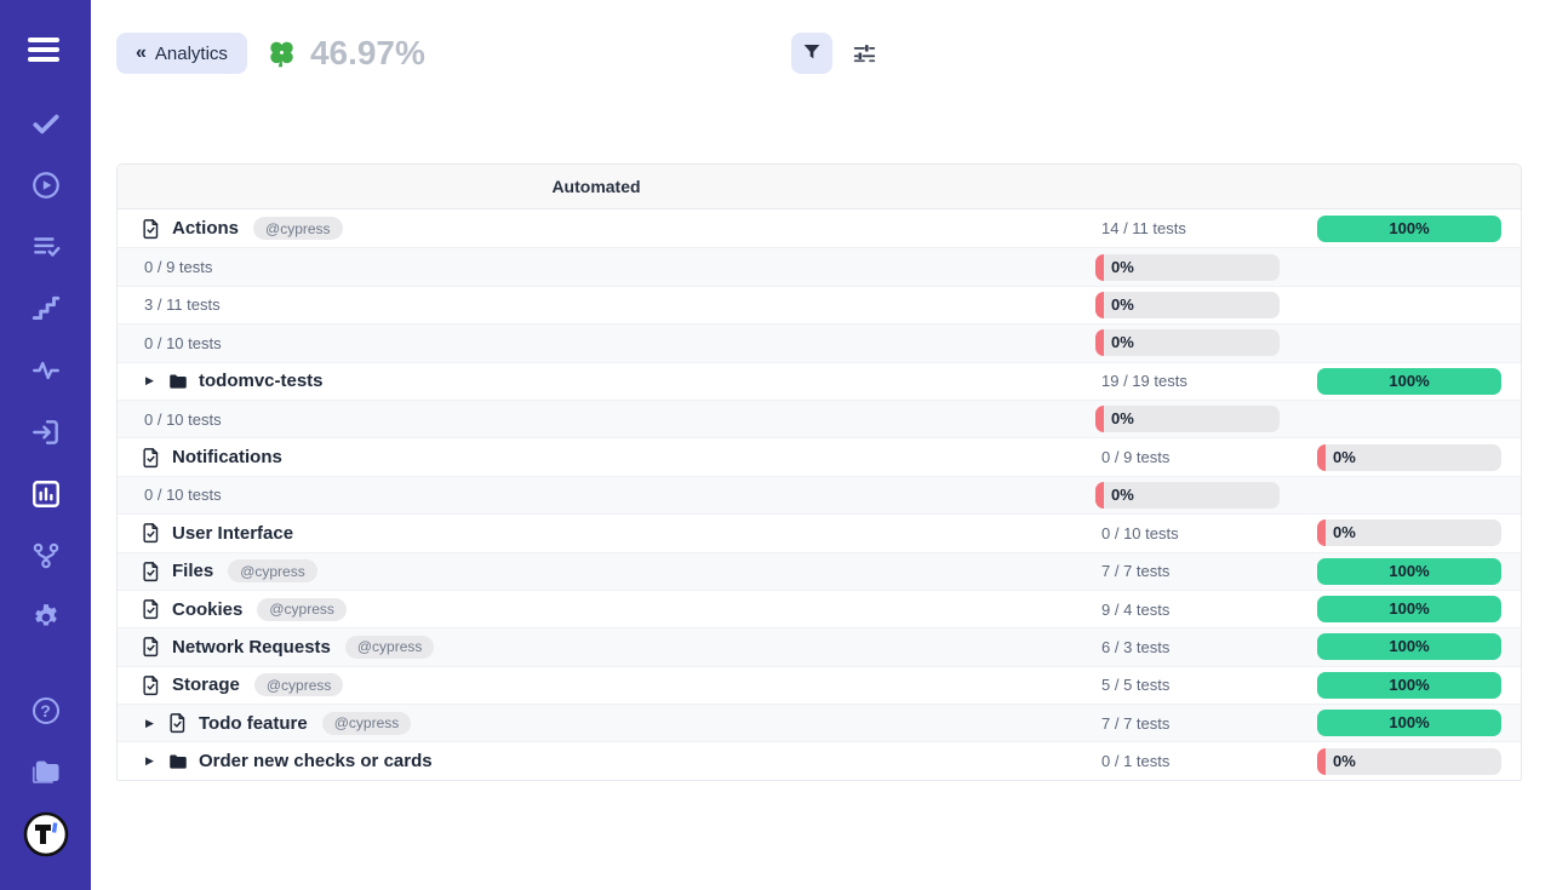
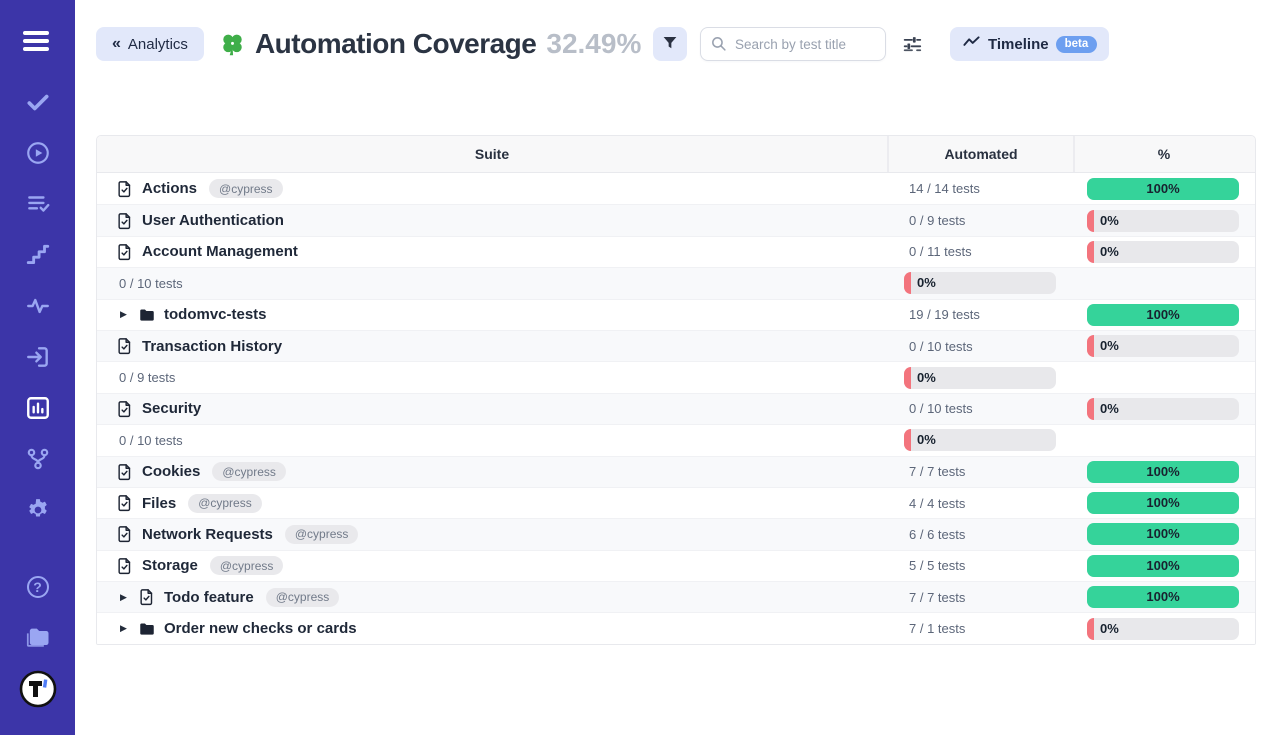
  ?
  «
  Analytics
+ Automation Coverage
- 46.97%
+ 32.49%
+ Search by test title
+ Timeline
+ beta
+ Suite
  Automated
+ %
  Actions
  @cypress
- 14 / 11 tests
+ 14 / 14 tests
  100%
+ User Authentication
  0 / 9 tests
  0%
+ Account Management
- 3 / 11 tests
+ 0 / 11 tests
  0%
  0 / 10 tests
  0%
  ▶
  todomvc-tests
  19 / 19 tests
  100%
+ Transaction History
  0 / 10 tests
  0%
- Notifications
  0 / 9 tests
  0%
+ Security
  0 / 10 tests
  0%
- User Interface
  0 / 10 tests
  0%
- Files
+ Cookies
  @cypress
  7 / 7 tests
  100%
- Cookies
+ Files
  @cypress
- 9 / 4 tests
+ 4 / 4 tests
  100%
  Network Requests
  @cypress
- 6 / 3 tests
+ 6 / 6 tests
  100%
  Storage
  @cypress
  5 / 5 tests
  100%
  ▶
  Todo feature
  @cypress
  7 / 7 tests
  100%
  ▶
  Order new checks or cards
- 0 / 1 tests
+ 7 / 1 tests
  0%
